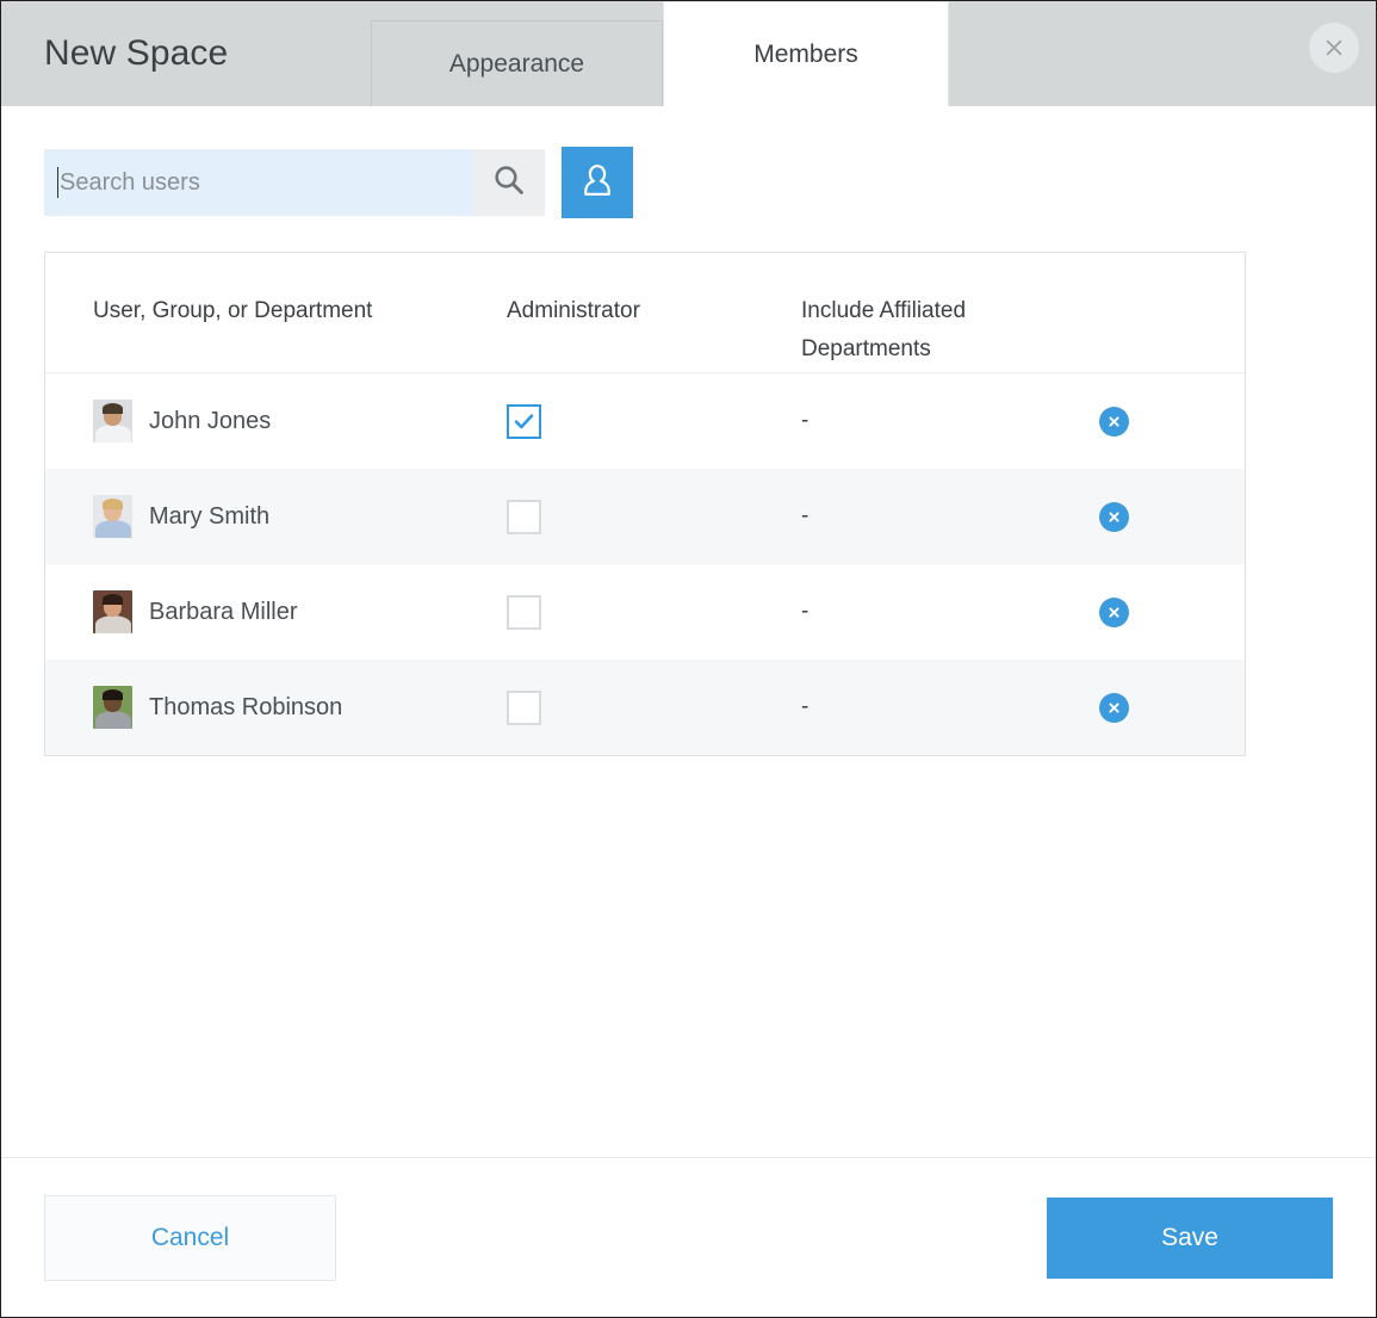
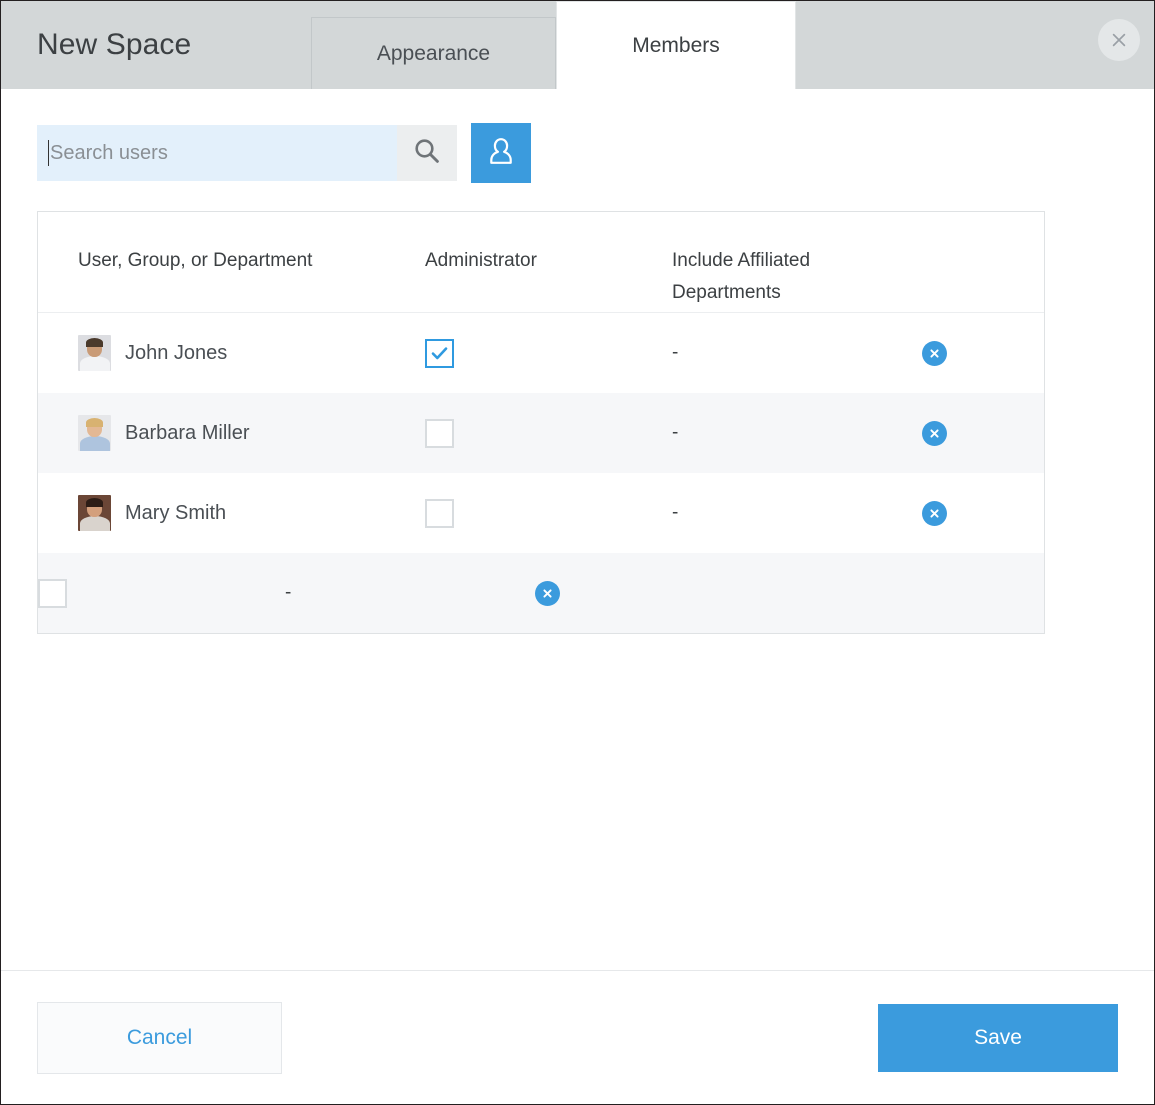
  New Space
  Appearance
  Members
  Search users
  User, Group, or Department
  Administrator
  Include Affiliated
  Departments
  John Jones
  -
- Mary Smith
+ Barbara Miller
  -
- Barbara Miller
+ Mary Smith
  -
- Thomas Robinson
  -
  Cancel
  Save
